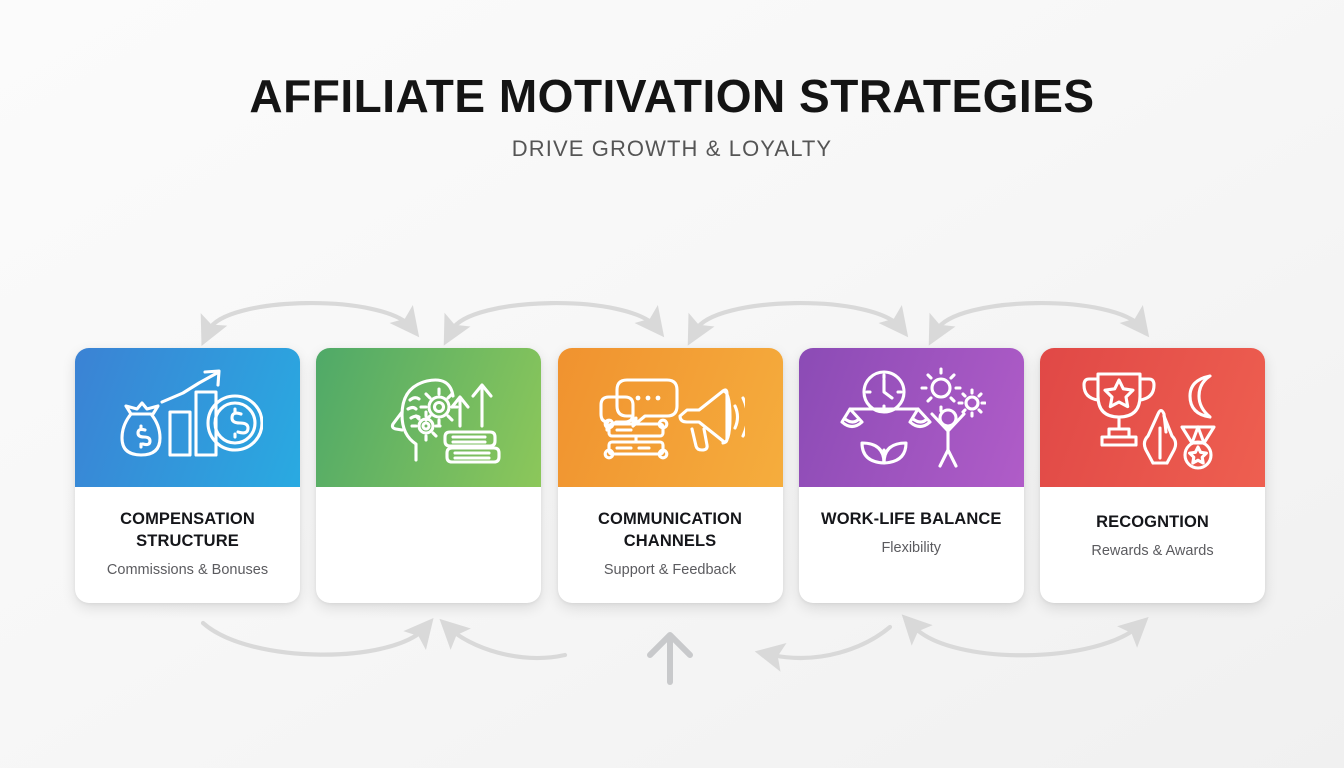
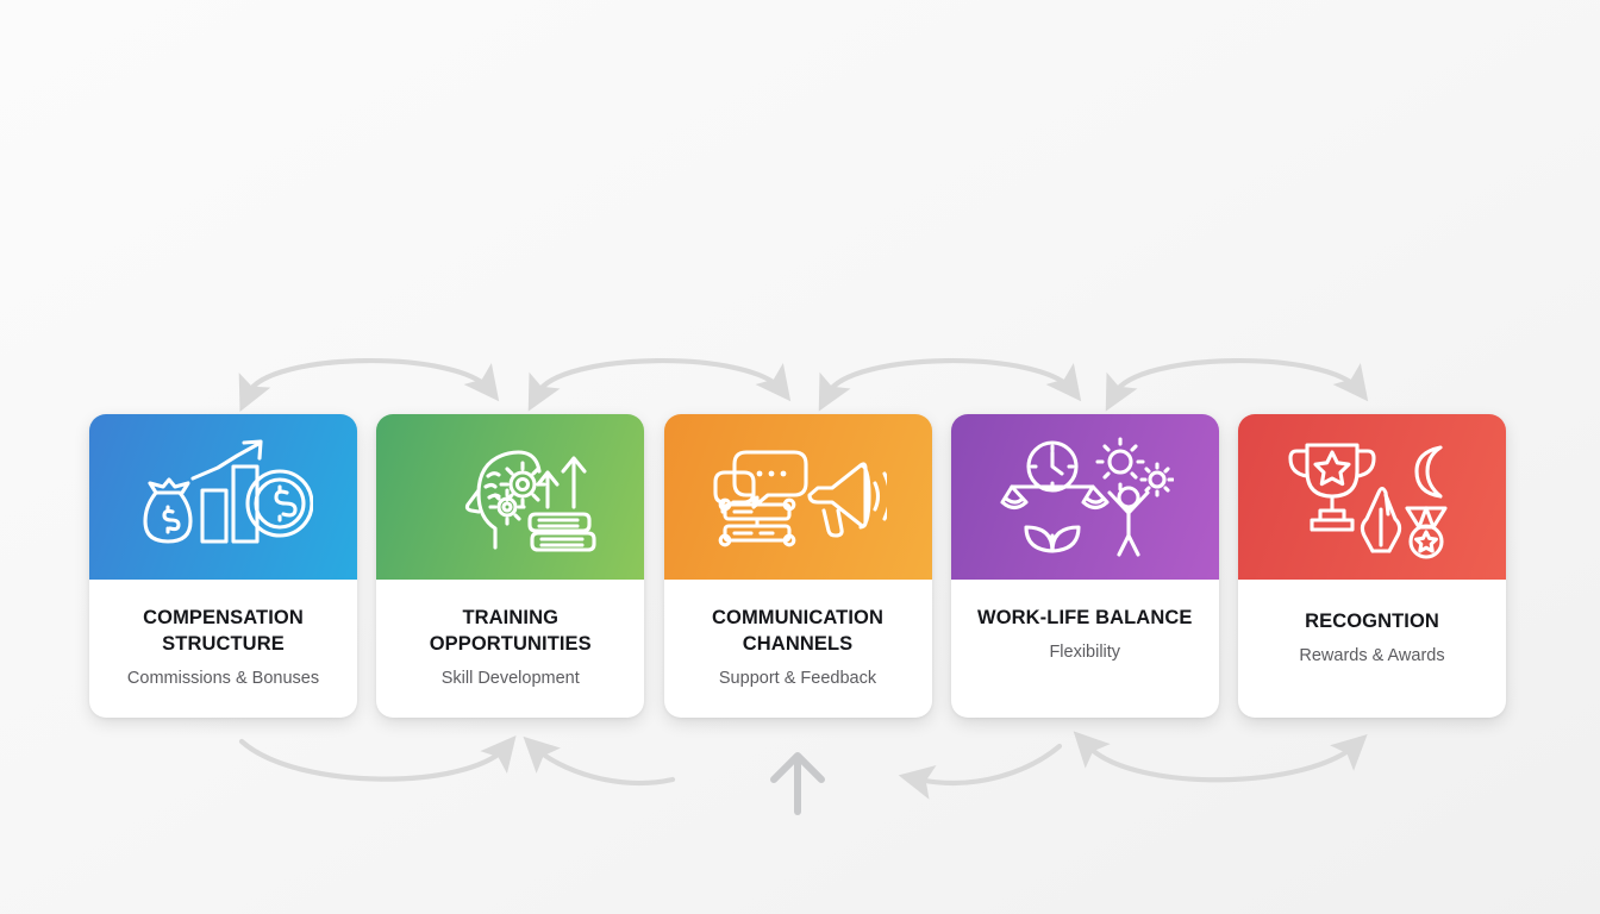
- AFFILIATE MOTIVATION STRATEGIES
- DRIVE GROWTH & LOYALTY
  COMPENSATION STRUCTURE
  Commissions & Bonuses
+ TRAINING OPPORTUNITIES
+ Skill Development
  COMMUNICATION CHANNELS
  Support & Feedback
  WORK-LIFE BALANCE
  Flexibility
  RECOGNTION
  Rewards & Awards
